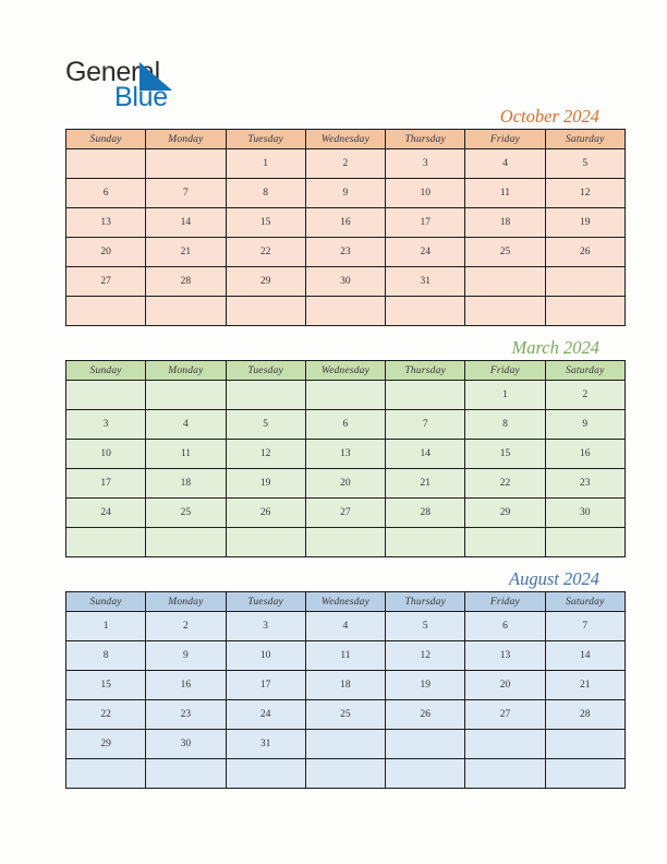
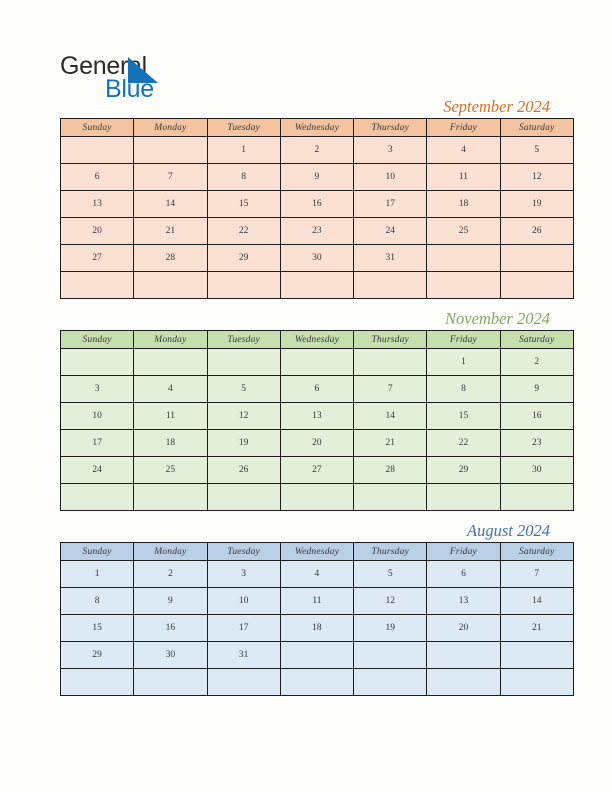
  Generl
  Blue
- October 2024
+ September 2024
  Sunday	Monday	Tuesday	Wednesday	Thursday	Friday	Saturday
  		1	2	3	4	5
  6	7	8	9	10	11	12
  13	14	15	16	17	18	19
  20	21	22	23	24	25	26
  27	28	29	30	31
- March 2024
+ November 2024
  Sunday	Monday	Tuesday	Wednesday	Thursday	Friday	Saturday
  					1	2
  3	4	5	6	7	8	9
  10	11	12	13	14	15	16
  17	18	19	20	21	22	23
  24	25	26	27	28	29	30
  August 2024
  Sunday	Monday	Tuesday	Wednesday	Thursday	Friday	Saturday
  1	2	3	4	5	6	7
  8	9	10	11	12	13	14
  15	16	17	18	19	20	21
- 22	23	24	25	26	27	28
  29	30	31
